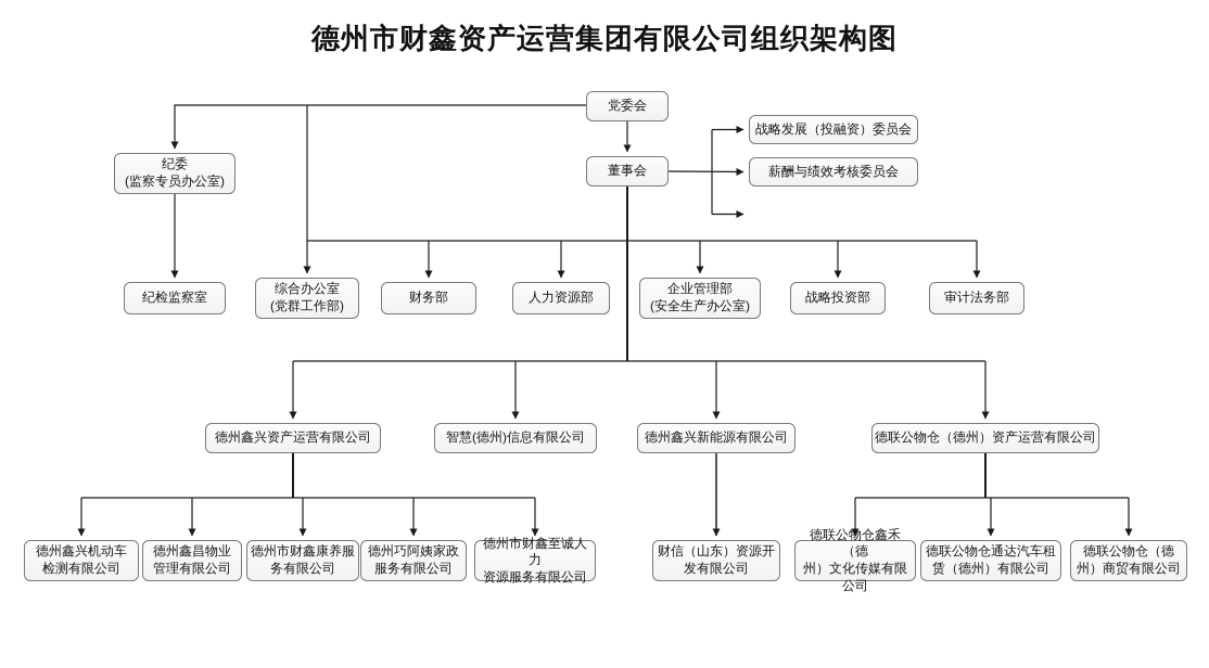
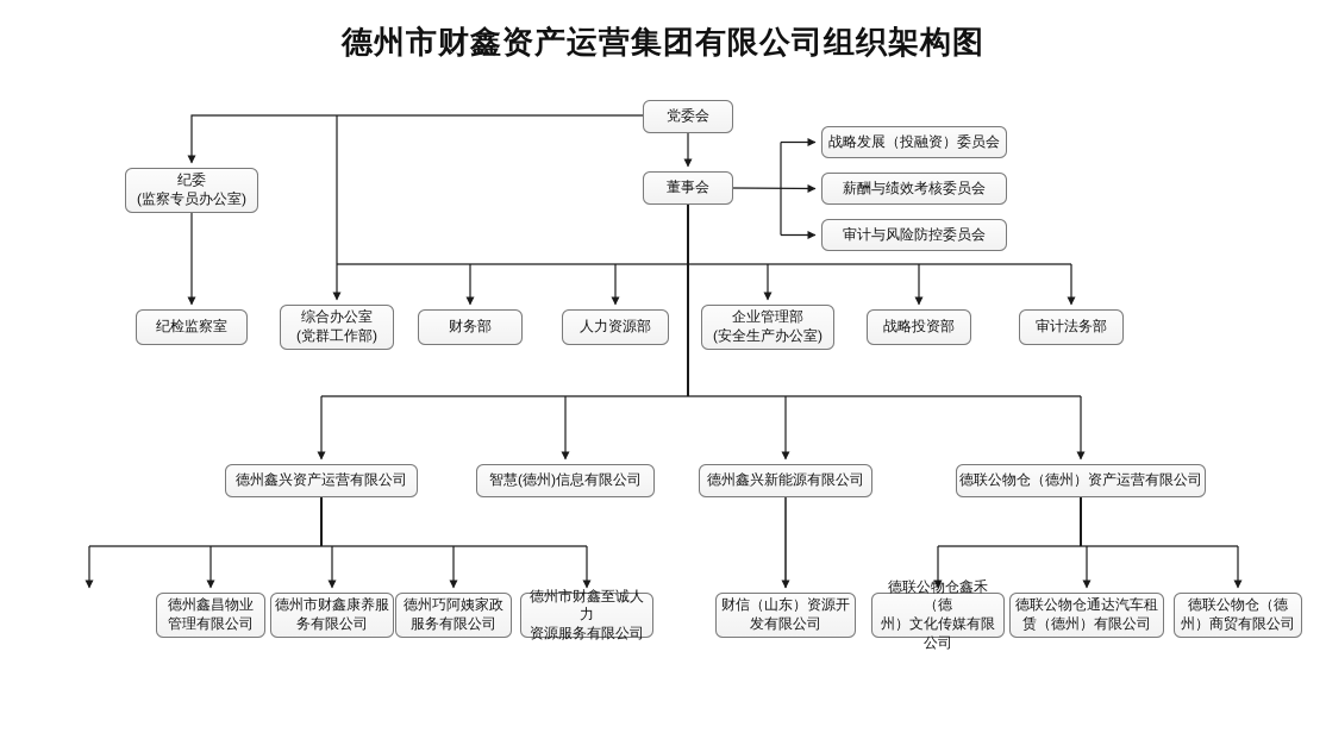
  德州市财鑫资产运营集团有限公司组织架构图
  党委会
  董事会
  纪委
  (监察专员办公室)
  战略发展（投融资）委员会
  薪酬与绩效考核委员会
+ 审计与风险防控委员会
  纪检监察室
  综合办公室
  (党群工作部)
  财务部
  人力资源部
  企业管理部
  (安全生产办公室)
  战略投资部
  审计法务部
  德州鑫兴资产运营有限公司
  智慧(德州)信息有限公司
  德州鑫兴新能源有限公司
  德联公物仓（德州）资产运营有限公司
- 德州鑫兴机动车
- 检测有限公司
  德州鑫昌物业
  管理有限公司
  德州市财鑫康养服
  务有限公司
  德州巧阿姨家政
  服务有限公司
  德州市财鑫至诚人力
  资源服务有限公司
  财信（山东）资源开
  发有限公司
  德联公物仓鑫禾（德
  州）文化传媒有限公司
  德联公物仓通达汽车租
  赁（德州）有限公司
  德联公物仓（德
  州）商贸有限公司
